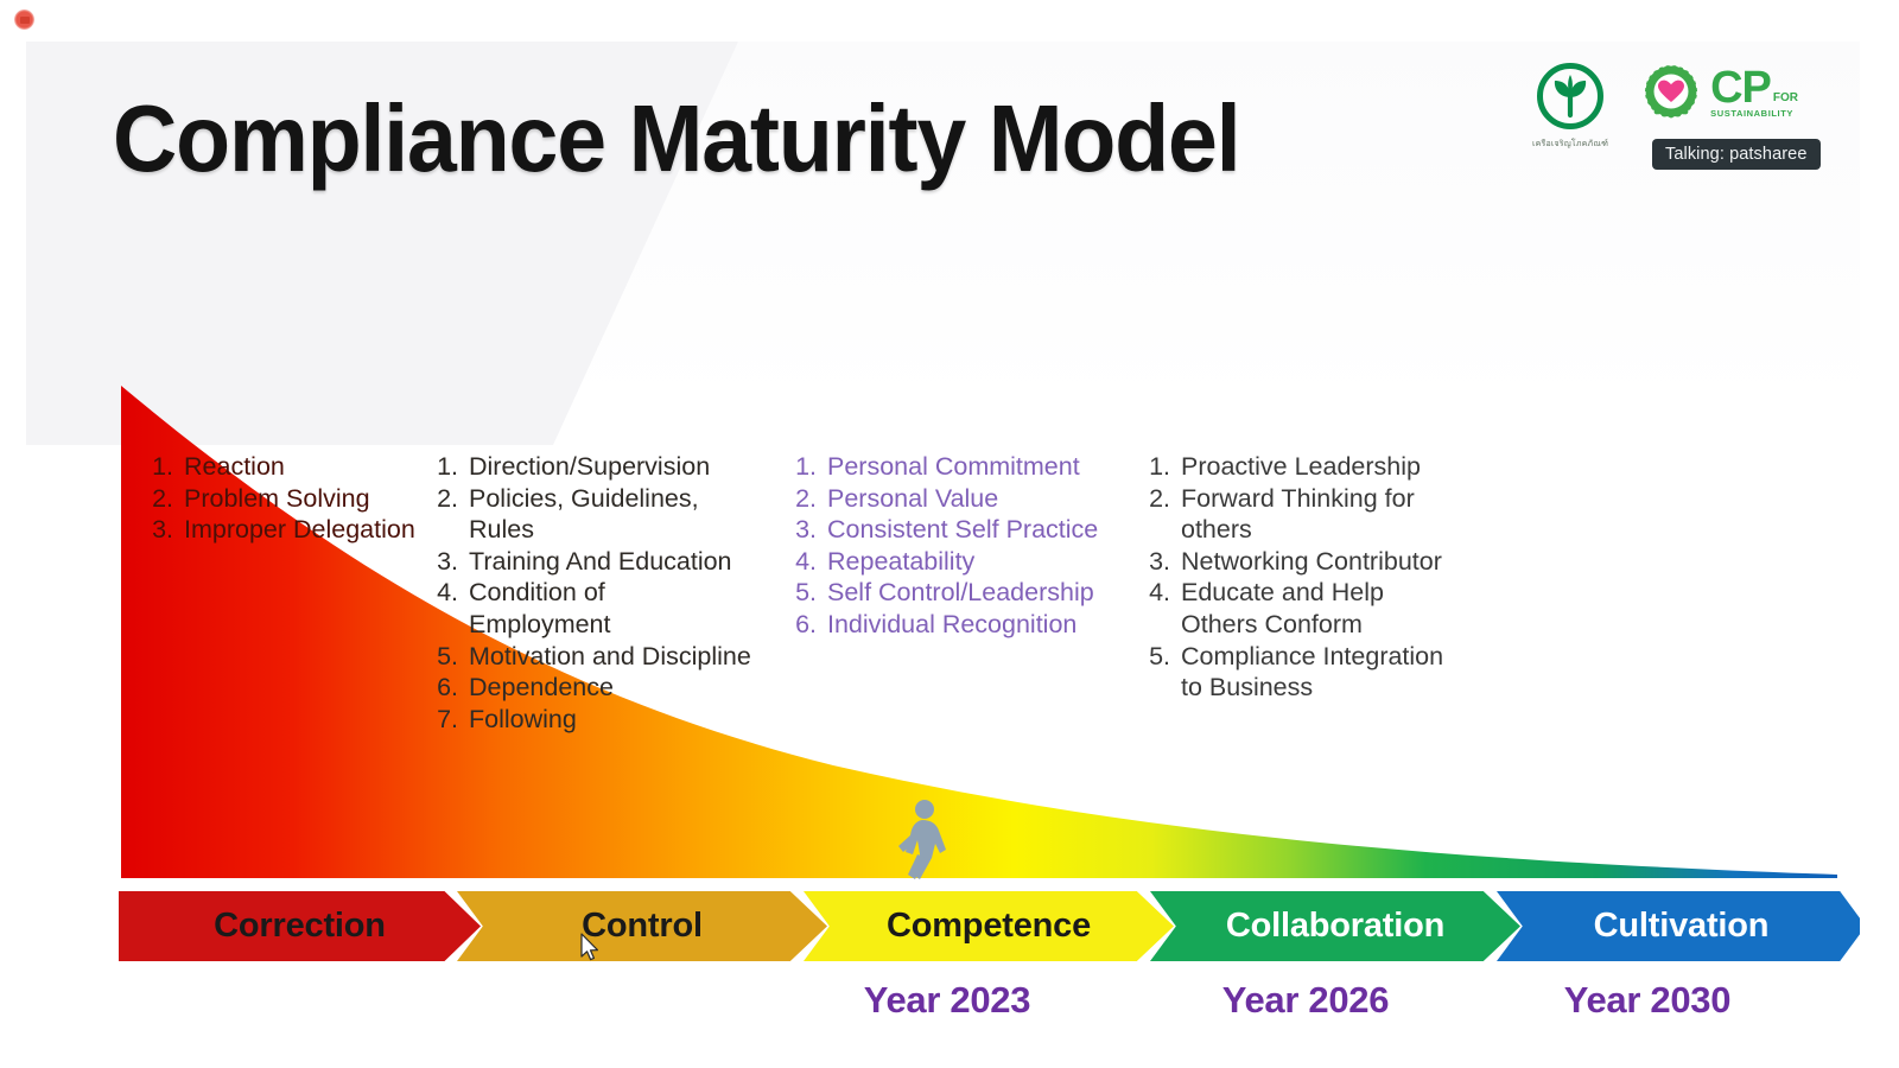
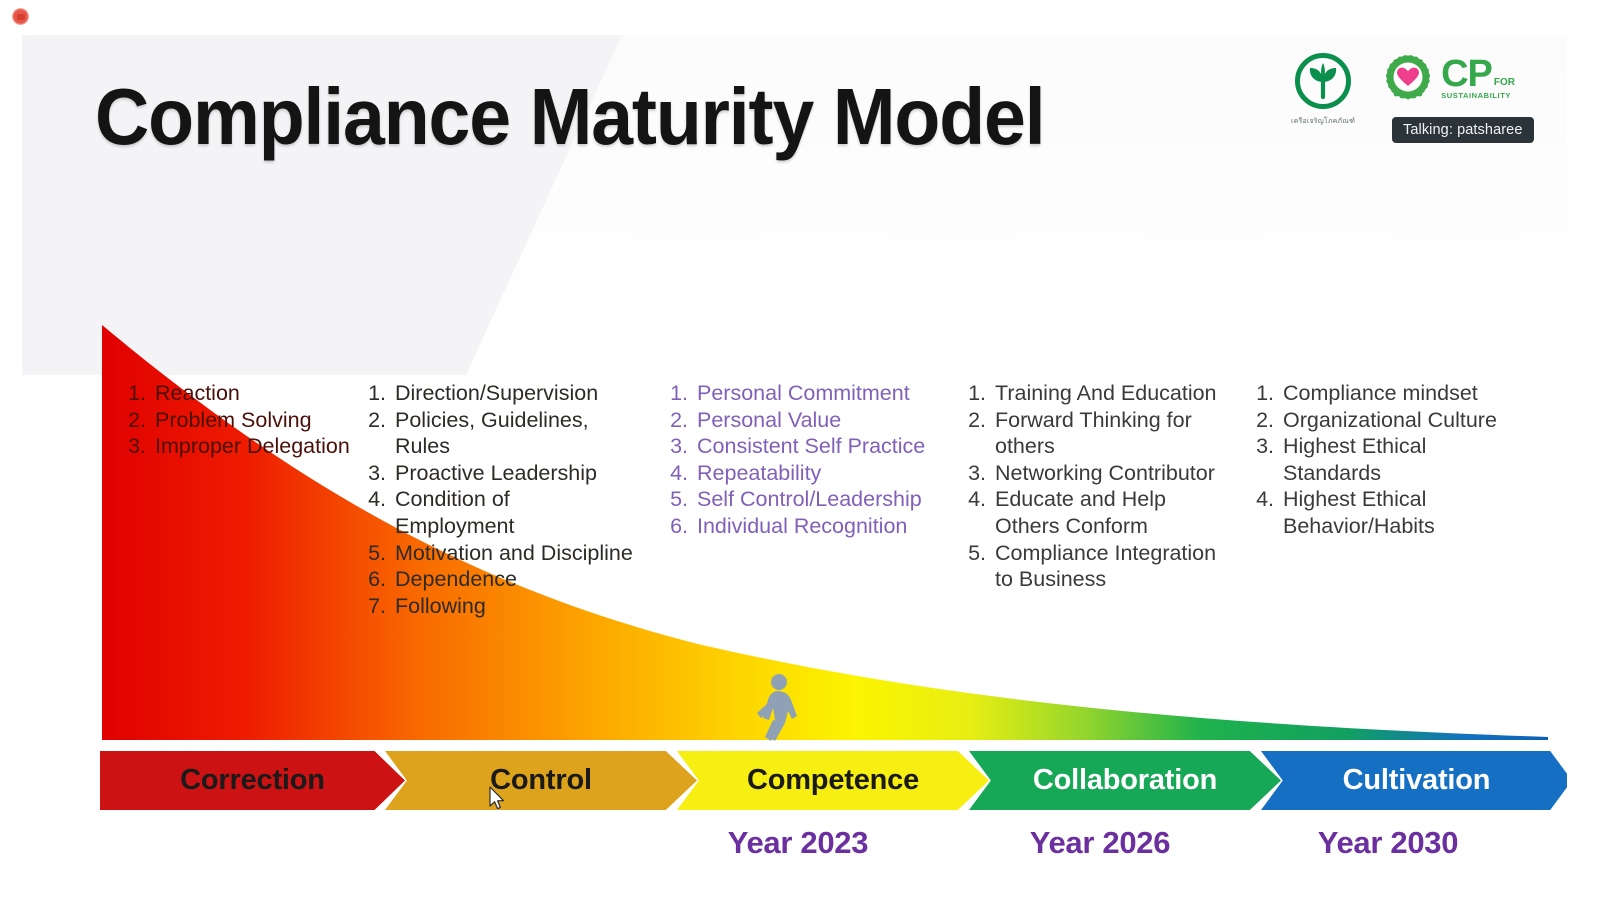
  Compliance Maturity Model
  CP
  FOR
  SUSTAINABILITY
  Reaction
  Problem Solving
  Improper Delegation
  Direction/Supervision
  Policies, Guidelines, Rules
- Training And Education
+ Proactive Leadership
  Condition of Employment
  Motivation and Discipline
  Dependence
  Following
  Personal Commitment
  Personal Value
  Consistent Self Practice
  Repeatability
  Self Control/Leadership
  Individual Recognition
- Proactive Leadership
+ Training And Education
  Forward Thinking for others
  Networking Contributor
  Educate and Help Others Conform
  Compliance Integration to Business
+ Compliance mindset
+ Organizational Culture
+ Highest Ethical Standards
+ Highest Ethical Behavior/Habits
  Correction
  Control
  Competence
  Collaboration
  Cultivation
  Year 2023
  Year 2026
  Year 2030
  Talking: patsharee
